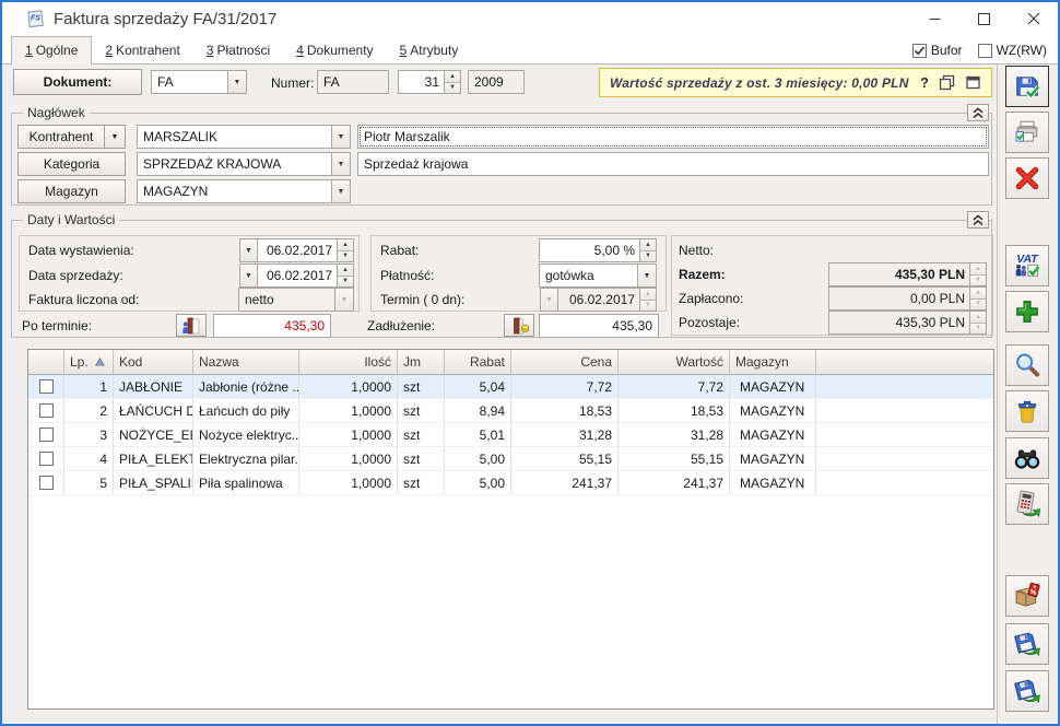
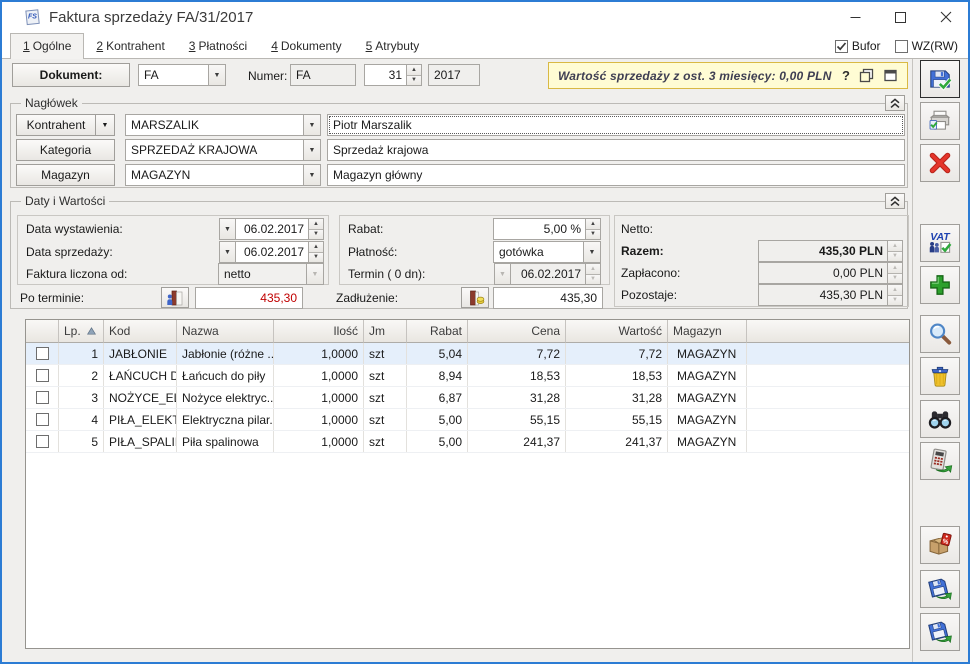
  Faktura sprzedaży FA/31/2017
  1
  Ogólne
  2
  Kontrahent
  3
  Płatności
  4
  Dokumenty
  5
  Atrybuty
  Bufor
  WZ(RW)
  Dokument:
  FA
  Numer:
  FA
  31
- 2009
+ 2017
  Wartość sprzedaży z ost. 3 miesięcy: 0,00 PLN
  ?
  Nagłówek
  Kontrahent
  MARSZALIK
  Piotr Marszalik
  Kategoria
  SPRZEDAŻ KRAJOWA
  Sprzedaż krajowa
  Magazyn
  MAGAZYN
+ Magazyn główny
  Daty i Wartości
  Data wystawienia:
  06.02.2017
  Data sprzedaży:
  06.02.2017
  Faktura liczona od:
  netto
  Rabat:
  5,00 %
  Płatność:
  gotówka
  Termin ( 0 dn):
  06.02.2017
  Netto:
  Razem:
  435,30 PLN
  Zapłacono:
  0,00 PLN
  Pozostaje:
  435,30 PLN
  Po terminie:
  435,30
  Zadłużenie:
  435,30
  Lp.
  Kod
  Nazwa
  Ilość
  Jm
  Rabat
  Cena
  Wartość
  Magazyn
  1
  JABŁONIE
  Jabłonie (różne ..
  1,0000
  szt
  5,04
  7,72
  7,72
  MAGAZYN
  2
  Łańcuch do piły
  1,0000
  szt
  8,94
  18,53
  18,53
  MAGAZYN
  3
  NOŻYCE_E
  Nożyce elektryc..
  1,0000
  szt
- 5,01
+ 6,87
  31,28
  31,28
  MAGAZYN
  4
  PIŁA_ELEK
  Elektryczna pilar.
  1,0000
  szt
  5,00
  55,15
  55,15
  MAGAZYN
  5
  PIŁA_SPALI
  Piła spalinowa
  1,0000
  szt
  5,00
  241,37
  241,37
  MAGAZYN
  VAT
